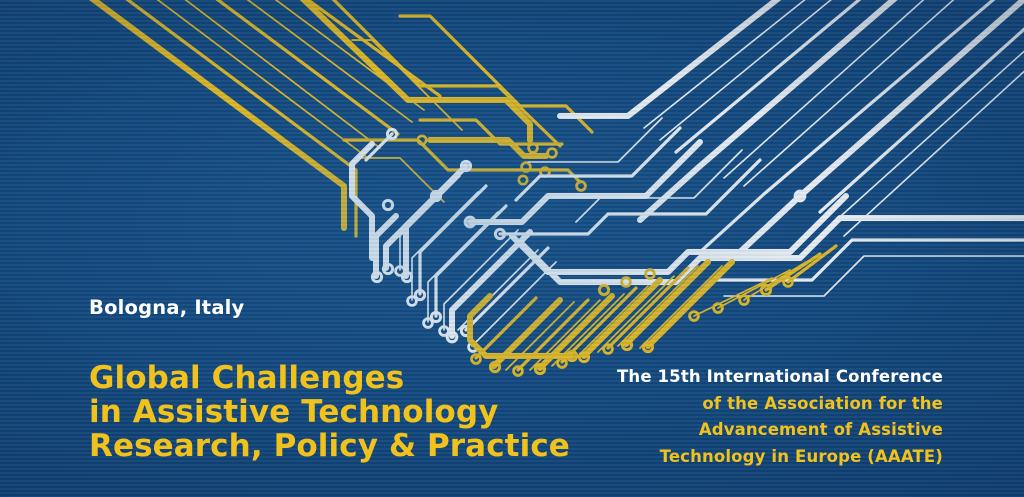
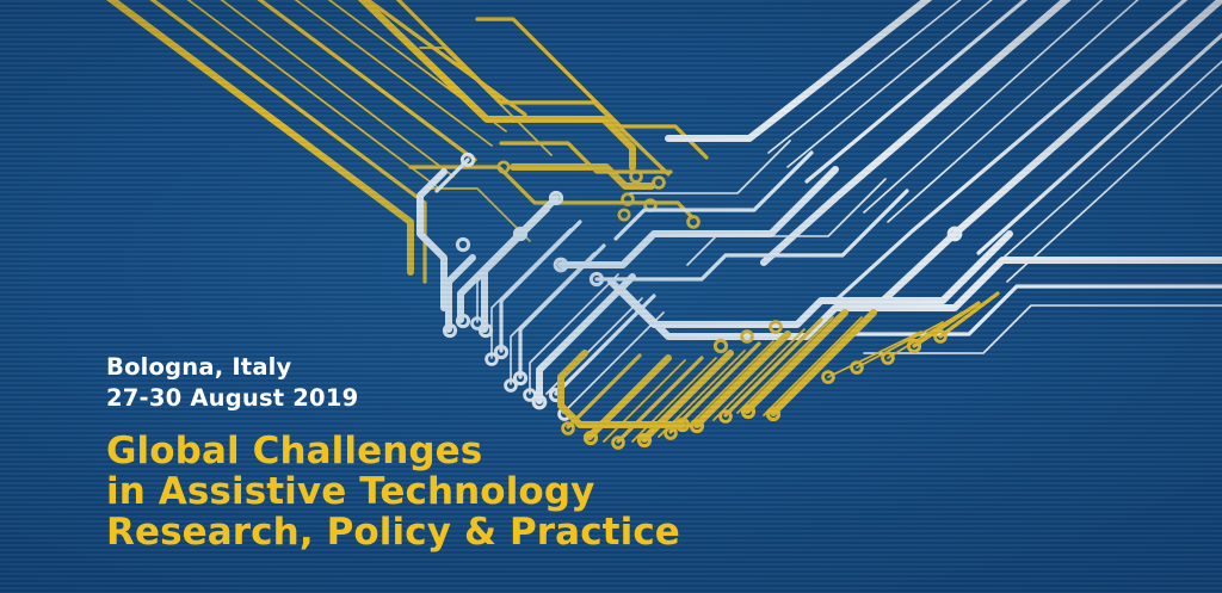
  Bologna, Italy
+ 27-30 August 2019
  Global Challenges
  in Assistive Technology
  Research, Policy & Practice
- The 15th International Conference
- of the Association for the
- Advancement of Assistive
- Technology in Europe (AAATE)
